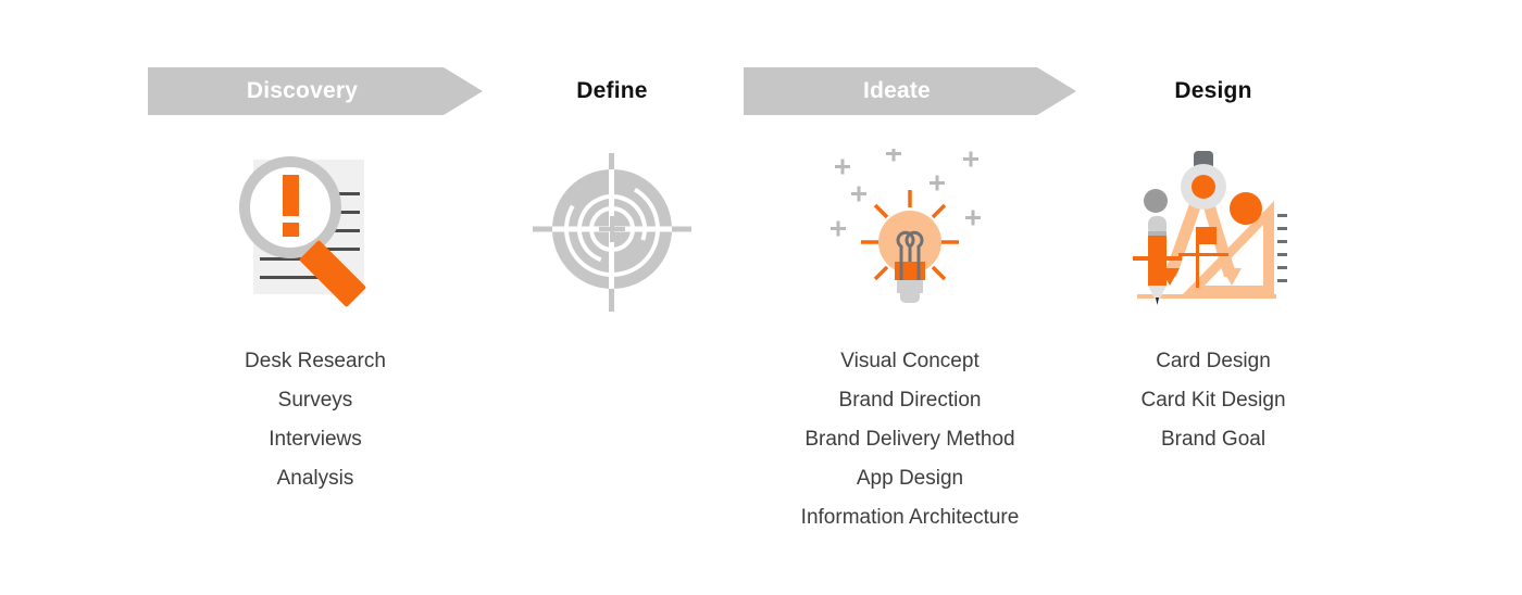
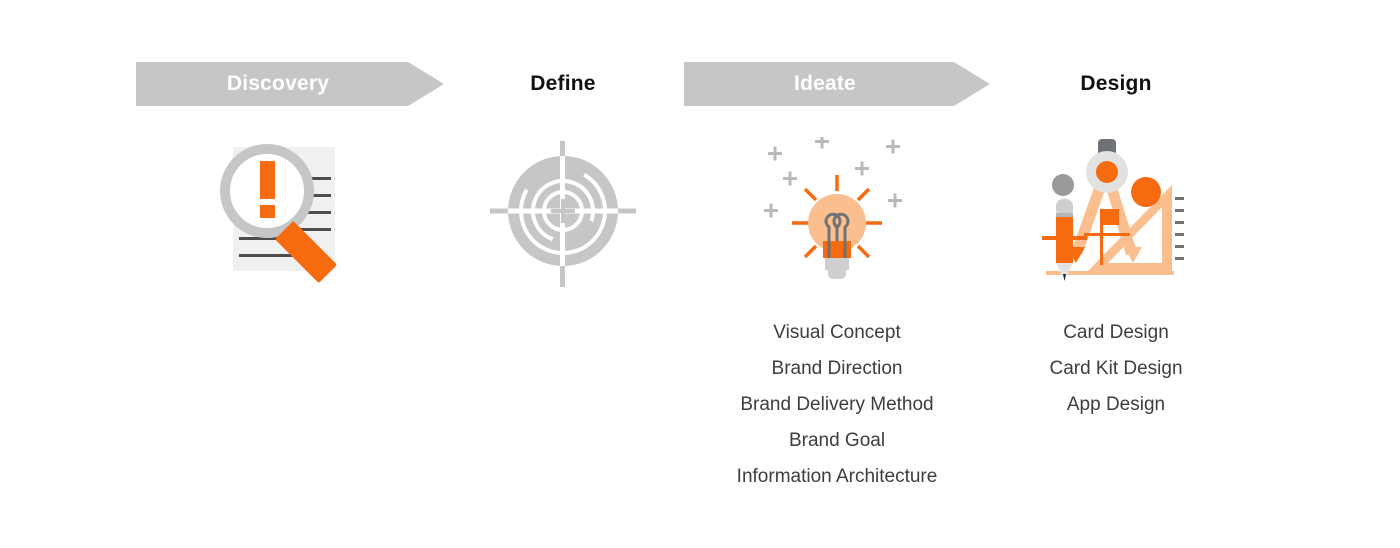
  Discovery
- Desk Research
- Surveys
- Interviews
- Analysis
  Define
  Ideate
  Visual Concept
  Brand Direction
  Brand Delivery Method
- App Design
+ Brand Goal
  Information Architecture
  Design
  Card Design
  Card Kit Design
- Brand Goal
+ App Design
